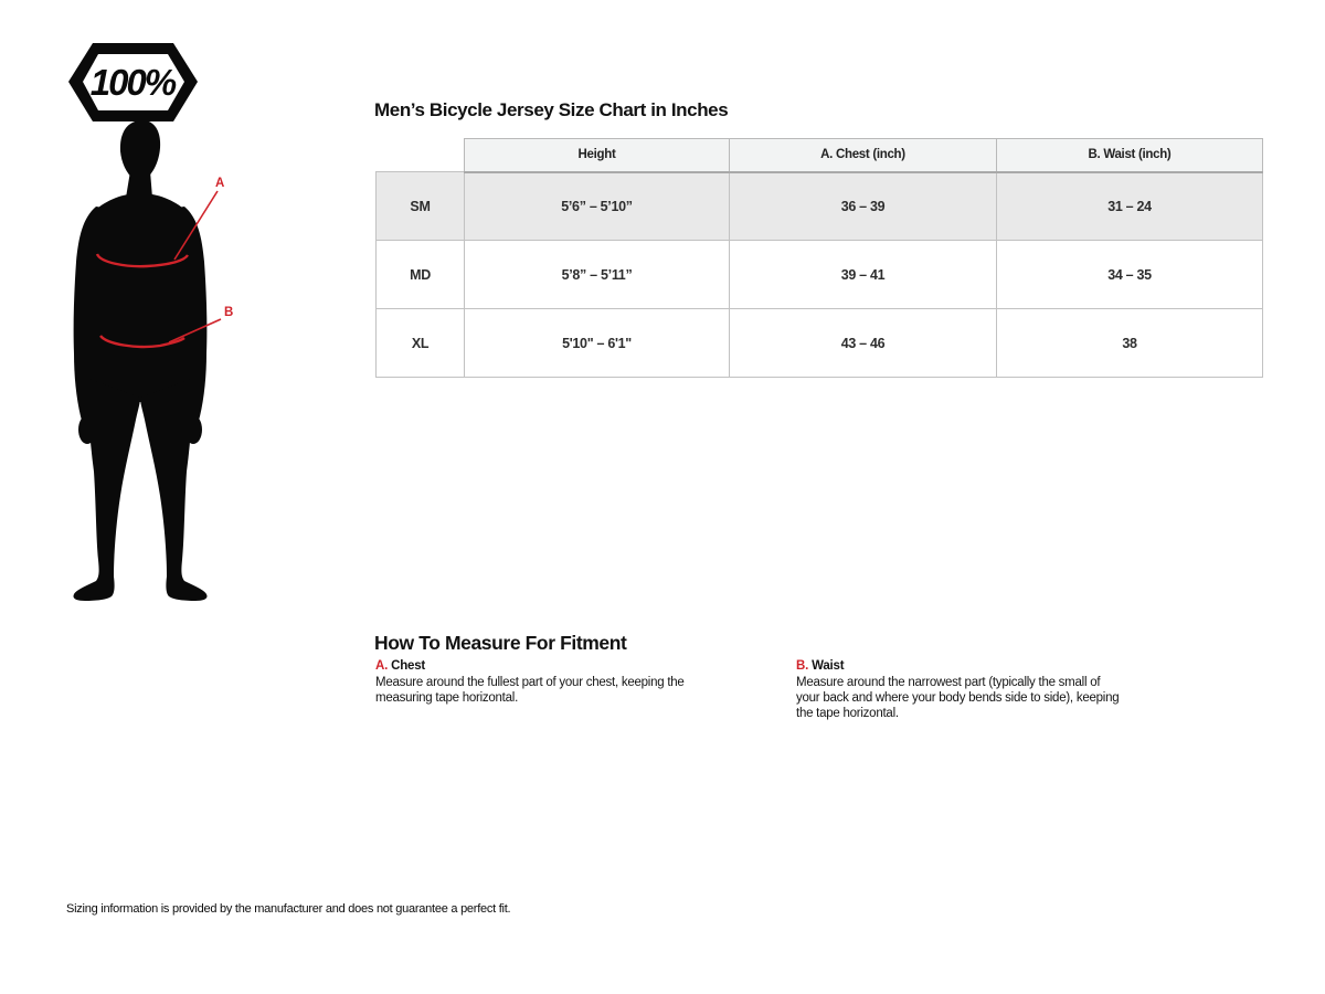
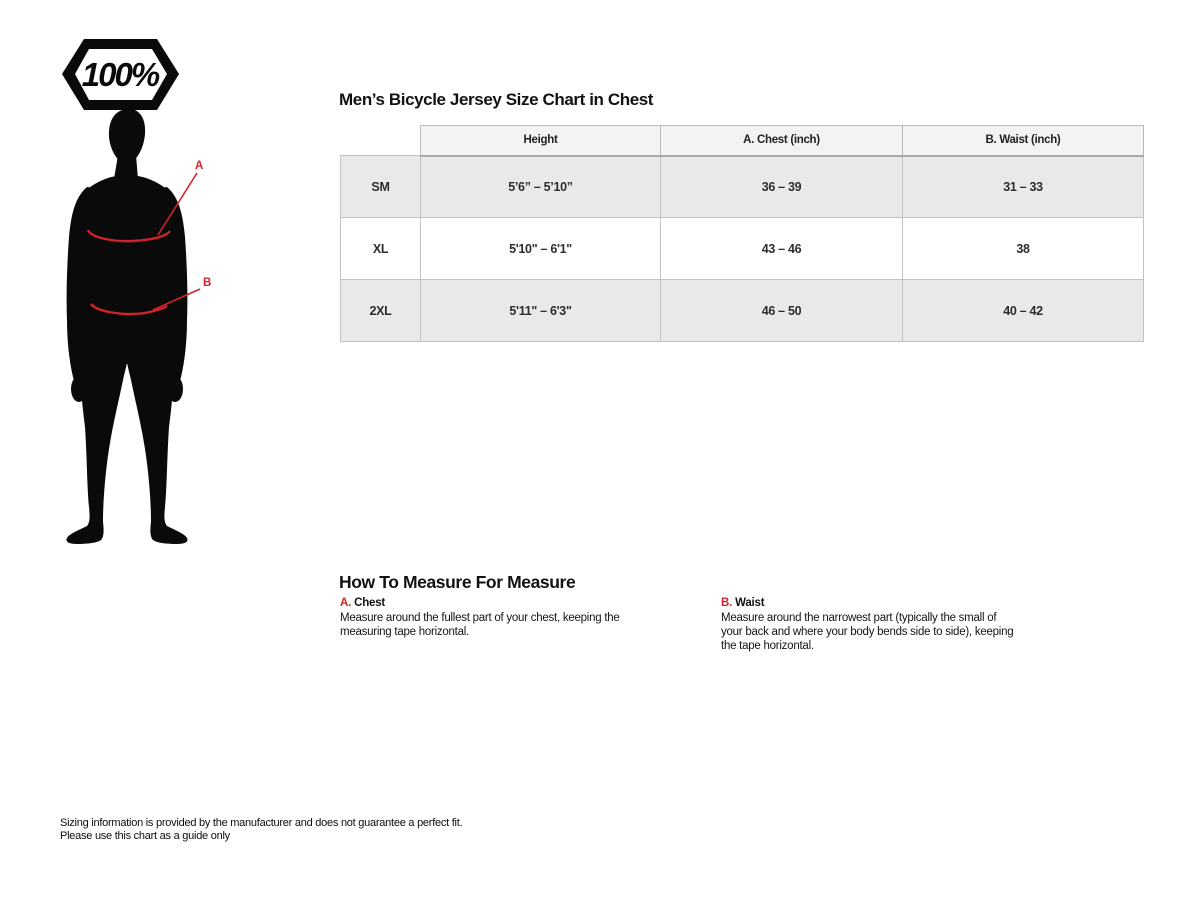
  100%
  A
  B
- Men’s Bicycle Jersey Size Chart in Inches
+ Men’s Bicycle Jersey Size Chart in Chest
  	Height	A. Chest (inch)	B. Waist (inch)
- SM	5’6” – 5’10”	36 – 39	31 – 24
+ SM	5’6” – 5’10”	36 – 39	31 – 33
- MD	5’8” – 5’11”	39 – 41	34 – 35
  XL	5'10" – 6'1"	43 – 46	38
+ 2XL	5'11" – 6'3"	46 – 50	40 – 42
- How To Measure For Fitment
+ How To Measure For Measure
  A. Chest
  Measure around the fullest part of your chest, keeping the
  measuring tape horizontal.
  B. Waist
  Measure around the narrowest part (typically the small of
  your back and where your body bends side to side), keeping
  the tape horizontal.
  Sizing information is provided by the manufacturer and does not guarantee a perfect fit.
+ Please use this chart as a guide only
